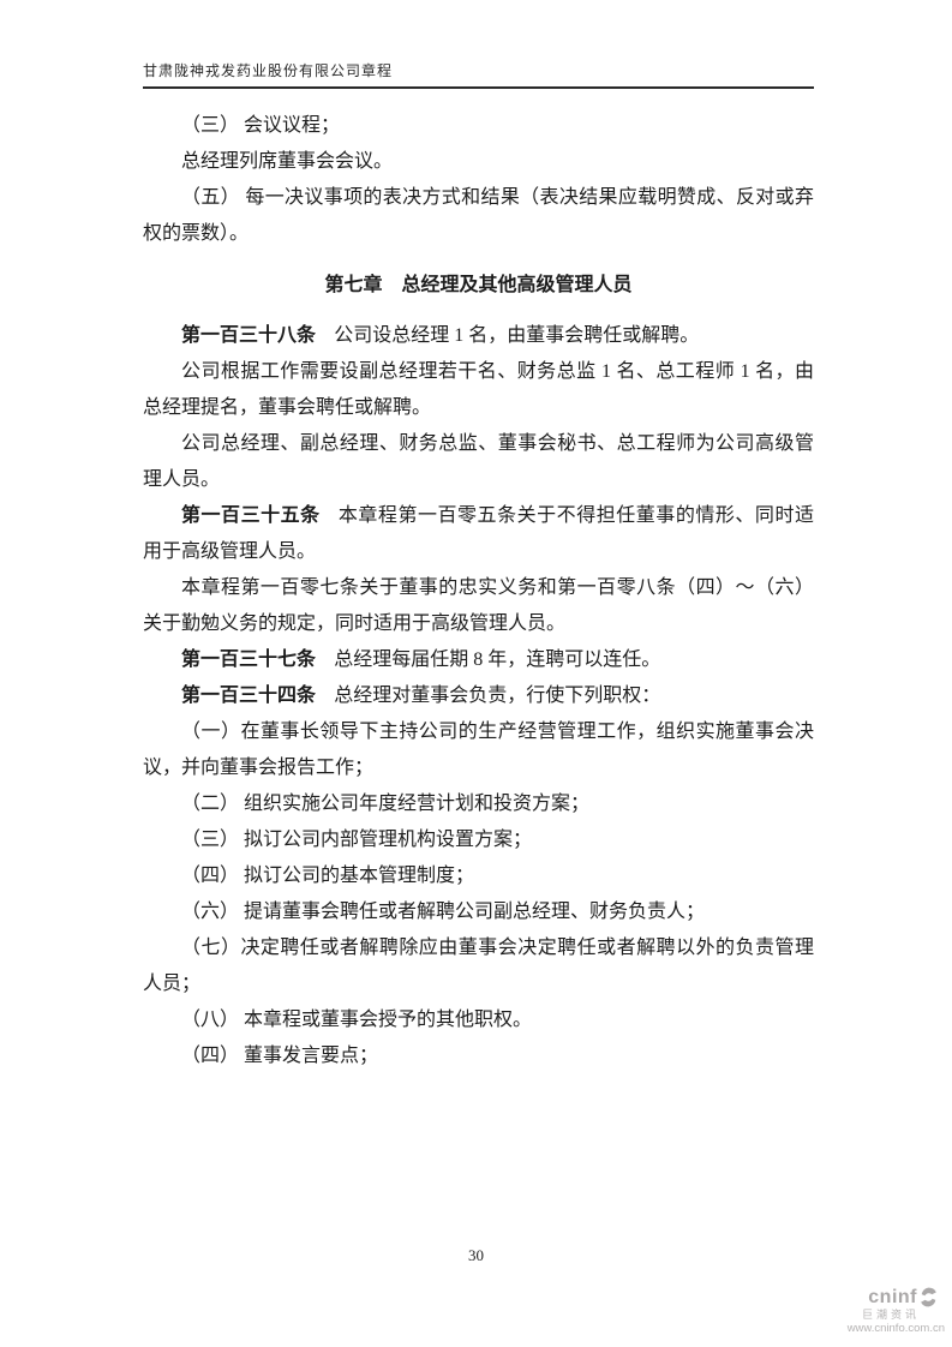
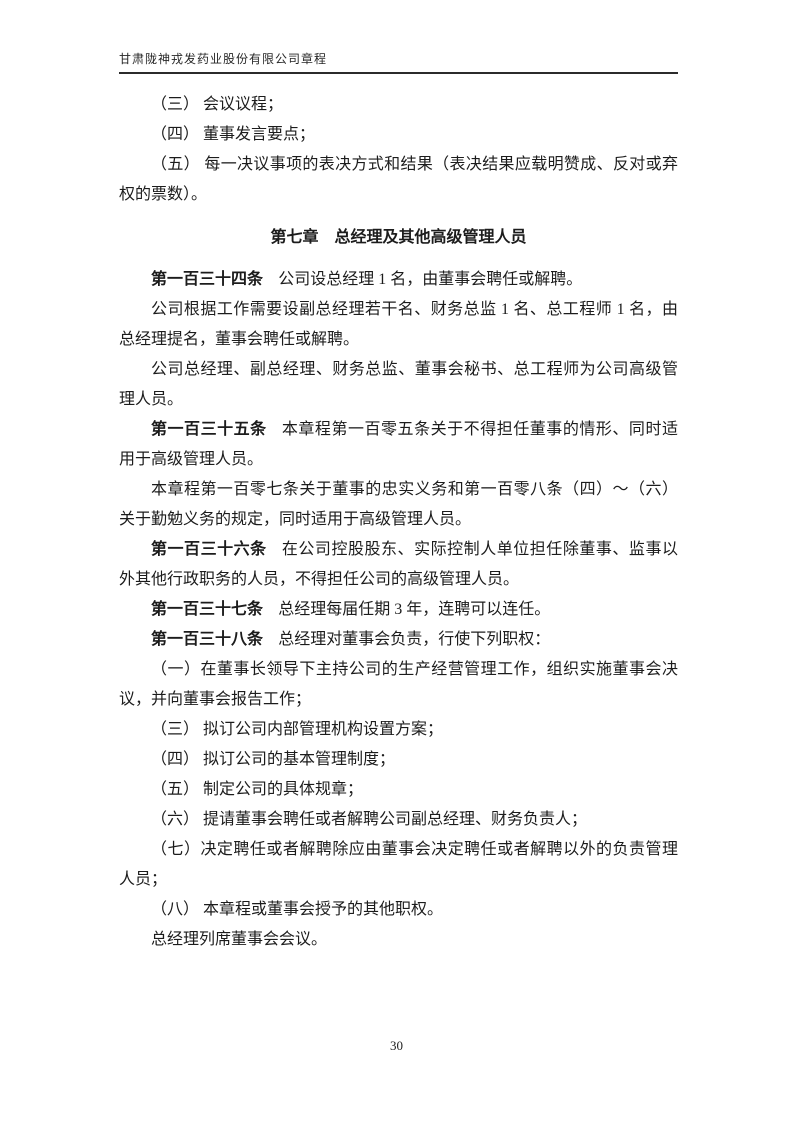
  甘肃陇神戎发药业股份有限公司章程
  （三） 会议议程；
- 总经理列席董事会会议。
+ （四） 董事发言要点；
  （五） 每一决议事项的表决方式和结果（表决结果应载明赞成、反对或弃权的票数）。
  第七章 总经理及其他高级管理人员
- 第一百三十八条 公司设总经理 1 名，由董事会聘任或解聘。
+ 第一百三十四条 公司设总经理 1 名，由董事会聘任或解聘。
  公司根据工作需要设副总经理若干名、财务总监 1 名、总工程师 1 名，由总经理提名，董事会聘任或解聘。
  公司总经理、副总经理、财务总监、董事会秘书、总工程师为公司高级管理人员。
  第一百三十五条 本章程第一百零五条关于不得担任董事的情形、同时适用于高级管理人员。
  本章程第一百零七条关于董事的忠实义务和第一百零八条（四）～（六）关于勤勉义务的规定，同时适用于高级管理人员。
+ 第一百三十六条 在公司控股股东、实际控制人单位担任除董事、监事以外其他行政职务的人员，不得担任公司的高级管理人员。
- 第一百三十七条 总经理每届任期 8 年，连聘可以连任。
+ 第一百三十七条 总经理每届任期 3 年，连聘可以连任。
- 第一百三十四条 总经理对董事会负责，行使下列职权：
+ 第一百三十八条 总经理对董事会负责，行使下列职权：
  （一）在董事长领导下主持公司的生产经营管理工作，组织实施董事会决议，并向董事会报告工作；
- （二） 组织实施公司年度经营计划和投资方案；
  （三） 拟订公司内部管理机构设置方案；
  （四） 拟订公司的基本管理制度；
+ （五） 制定公司的具体规章；
  （六） 提请董事会聘任或者解聘公司副总经理、财务负责人；
  （七）决定聘任或者解聘除应由董事会决定聘任或者解聘以外的负责管理人员；
  （八） 本章程或董事会授予的其他职权。
- （四） 董事发言要点；
+ 总经理列席董事会会议。
  30
- cninf
- 巨潮资讯
- www.cninfo.com.cn
